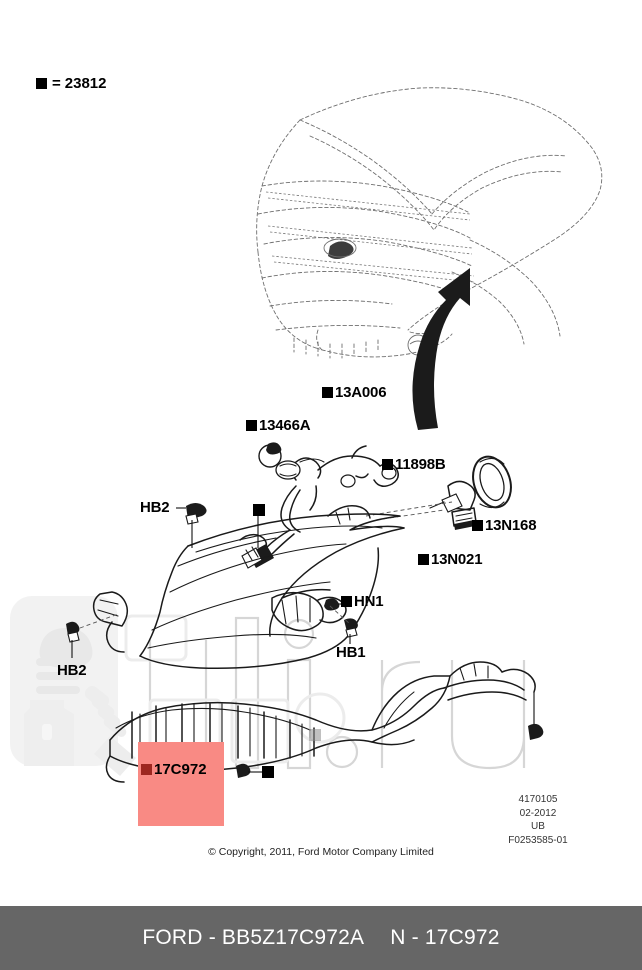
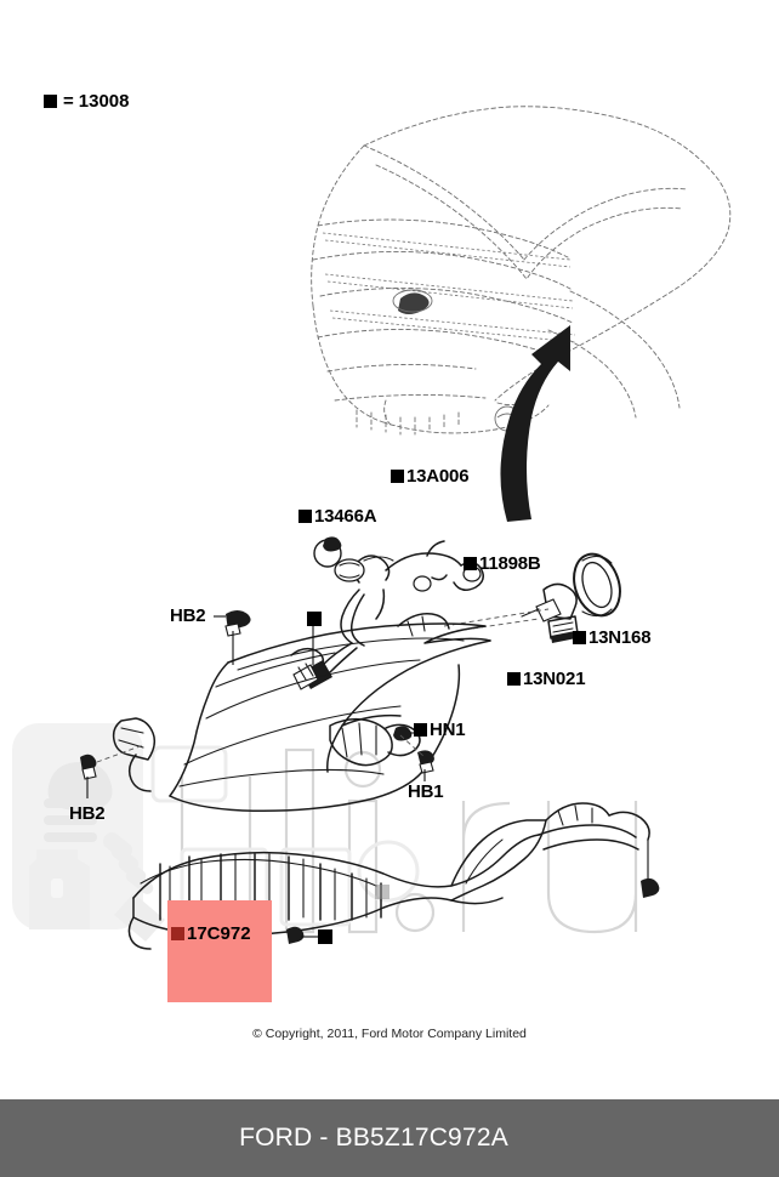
- = 23812
+ = 13008
  13A006
  13466A
  11898B
  13N168
  13N021
  HN1
  HB2
  HB1
  HB2
  17C972
  © Copyright, 2011, Ford Motor Company Limited
- 4170105
- 02-2012
- UB
- F0253585-01
  FORD - BB5Z17C972A
- N - 17C972
